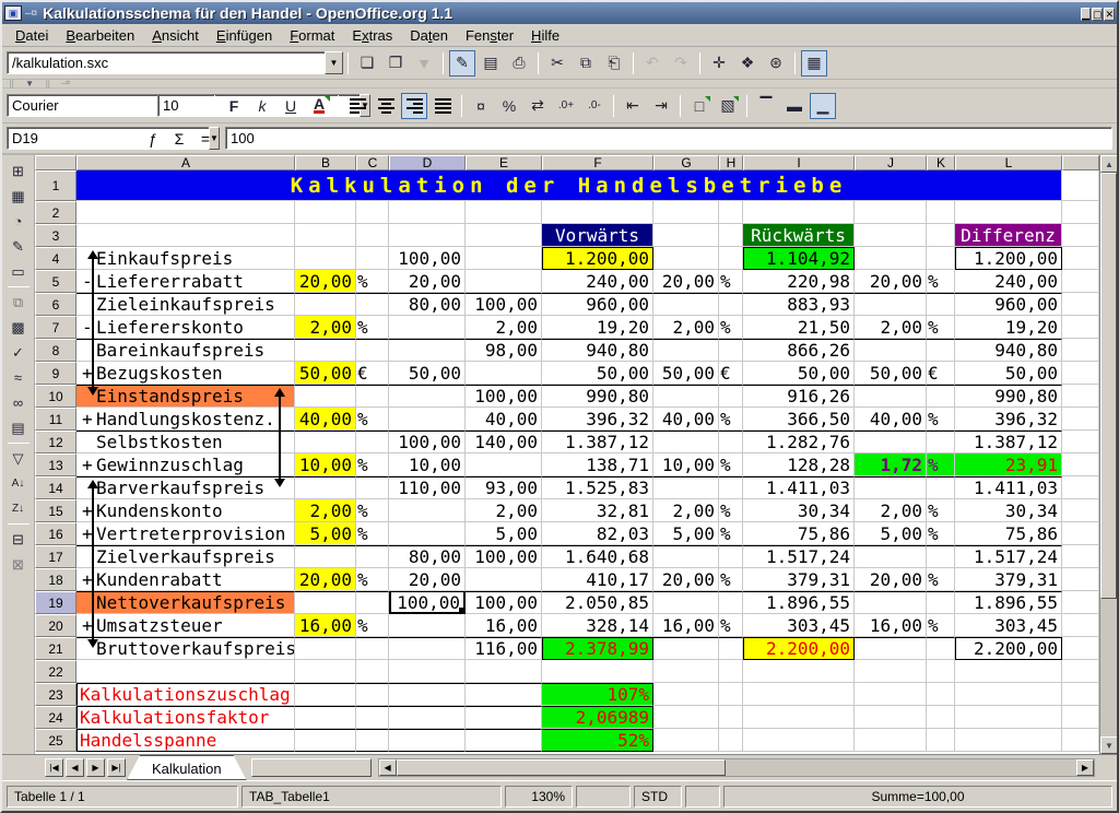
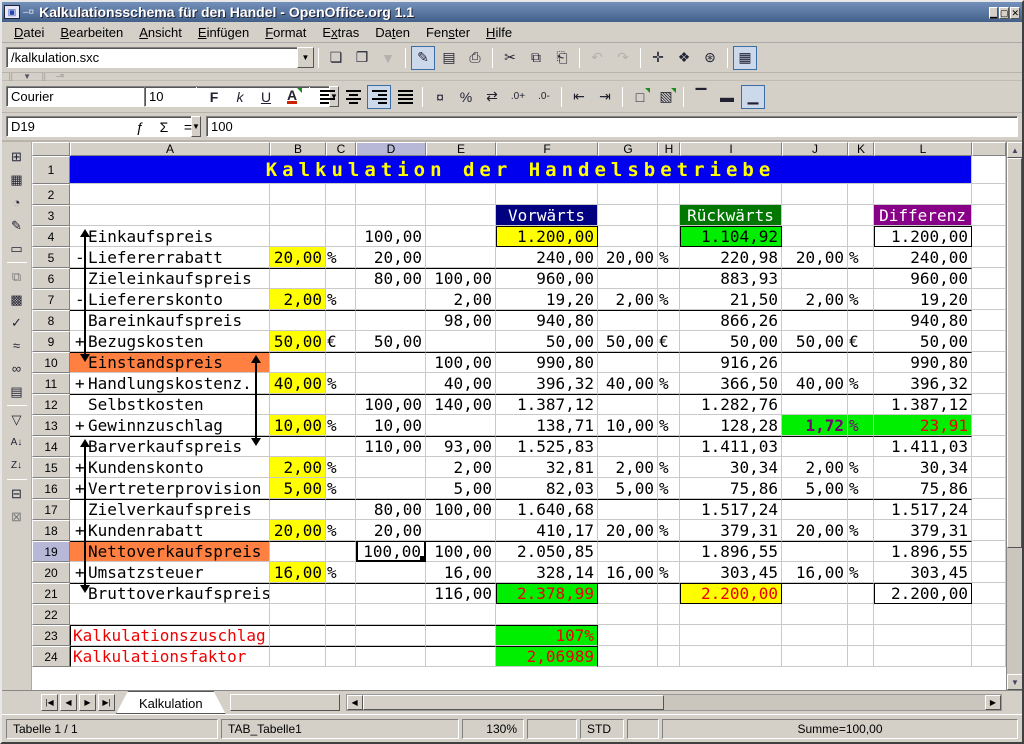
  ▣
  –¤
  Kalkulationsschema für den Handel - OpenOffice.org 1.1
  ▁ ▢ ✕
  Datei
  Bearbeiten
  Ansicht
  Einfügen
  Format
  Extras
  Daten
  Fenster
  Hilfe
  /kalkulation.sxc
  ▼
  ❏
  ❐
  ▼
  ✎
  ▤
  ⎙
  ✂
  ⧉
  ⎗
  ↶
  ↷
  ✛
  ❖
  ⊛
  ▦
  ▼
  Courier
  10
  ▼
  F
  k
  U
  A
  ¤
  %
  ⇄
  .0+
  .0-
  ⇤
  ⇥
  □
  ▧
  ▔
  ▬
  ▁
  D19
  ▼
  ƒ
  Σ
  =
  100
  ⊞
  ▦
  ◔
  ✎
  ▭
  ⧉
  ▩
  ✓
  ≈
  ∞
  ▤
  ▽
  A↓
  Z↓
  ⊟
  ⊠
  A
  B
  C
  D
  E
  F
  G
  H
  I
  J
  K
  L
  1
  Kalkulation der Handelsbetriebe
  2
  3
  Vorwärts
  Rückwärts
  Differenz
  4
  Einkaufspreis
  100,00
  1.200,00
  1.104,92
  1.200,00
  5
  -
  Liefererrabatt
  20,00
  %
  20,00
  240,00
  20,00
  %
  220,98
  20,00
  %
  240,00
  6
  Zieleinkaufspreis
  80,00
  100,00
  960,00
  883,93
  960,00
  7
  -
  Liefererskonto
  2,00
  %
  2,00
  19,20
  2,00
  %
  21,50
  2,00
  %
  19,20
  8
  Bareinkaufspreis
  98,00
  940,80
  866,26
  940,80
  9
  +
  Bezugskosten
  50,00
  €
  50,00
  50,00
  50,00
  €
  50,00
  50,00
  €
  50,00
  10
  Einstandspreis
  100,00
  990,80
  916,26
  990,80
  11
  +
  Handlungskostenz.
  40,00
  %
  40,00
  396,32
  40,00
  %
  366,50
  40,00
  %
  396,32
  12
  Selbstkosten
  100,00
  140,00
  1.387,12
  1.282,76
  1.387,12
  13
  +
  Gewinnzuschlag
  10,00
  %
  10,00
  138,71
  10,00
  %
  128,28
  1,72
  %
  23,91
  14
  Barverkaufspreis
  110,00
  93,00
  1.525,83
  1.411,03
  1.411,03
  15
  +
  Kundenskonto
  2,00
  %
  2,00
  32,81
  2,00
  %
  30,34
  2,00
  %
  30,34
  16
  +
  Vertreterprovision
  5,00
  %
  5,00
  82,03
  5,00
  %
  75,86
  5,00
  %
  75,86
  17
  Zielverkaufspreis
  80,00
  100,00
  1.640,68
  1.517,24
  1.517,24
  18
  +
  Kundenrabatt
  20,00
  %
  20,00
  410,17
  20,00
  %
  379,31
  20,00
  %
  379,31
  19
  Nettoverkaufspreis
  100,00
  100,00
  2.050,85
  1.896,55
  1.896,55
  20
  +
  Umsatzsteuer
  16,00
  %
  16,00
  328,14
  16,00
  %
  303,45
  16,00
  %
  303,45
  21
  Bruttoverkaufspreis
  116,00
  2.378,99
  2.200,00
  2.200,00
  22
  23
  Kalkulationszuschlag
  107%
  24
  Kalkulationsfaktor
  2,06989
- 25
- Handelsspanne
- 52%
  ▲
  ▼
  |◀
  ◀
  ▶
  ▶|
  Kalkulation
  ◀
  ▶
  Tabelle 1 / 1
  TAB_Tabelle1
  130%
  STD
  Summe=100,00
